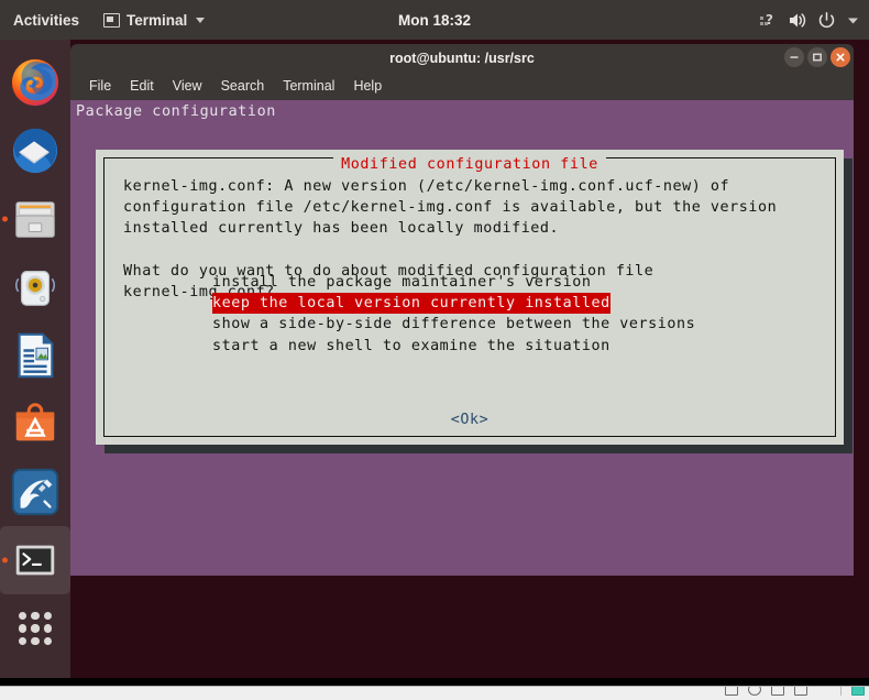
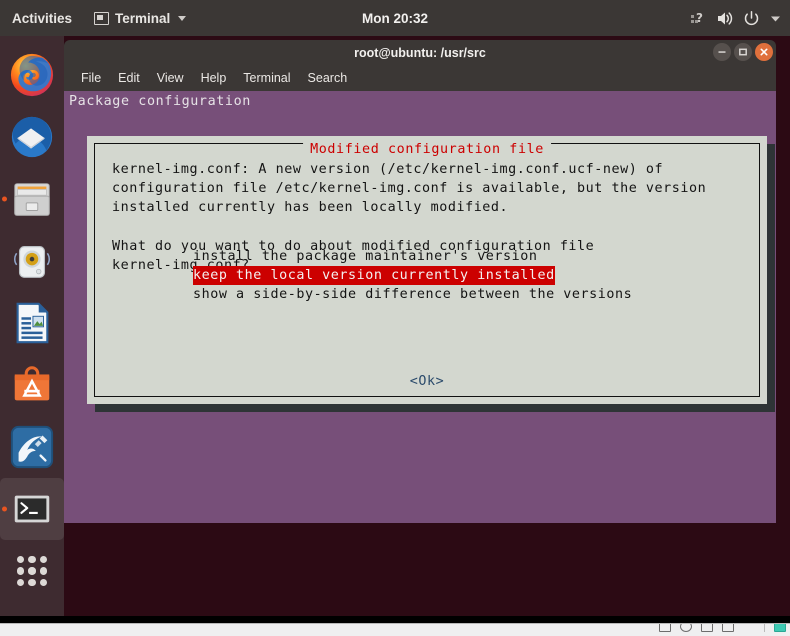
  Activities
  Terminal
- Mon 18:32
+ Mon 20:32
  ?
  root@ubuntu: /usr/src
  File
  Edit
  View
- Search
+ Help
  Terminal
- Help
+ Search
  Package configuration
  Modified configuration file
  kernel-img.conf: A new version (/etc/kernel-img.conf.ucf-new) of
  configuration file /etc/kernel-img.conf is available, but the version
  installed currently has been locally modified.
  What do you want to do about modified configuration file
  install the package maintainer's version
  keep the local version currently installed
  show a side-by-side difference between the versions
- start a new shell to examine the situation
  <Ok>
